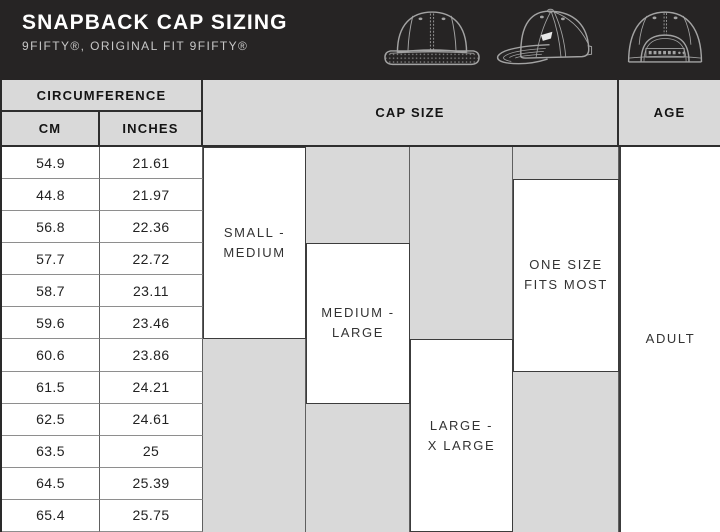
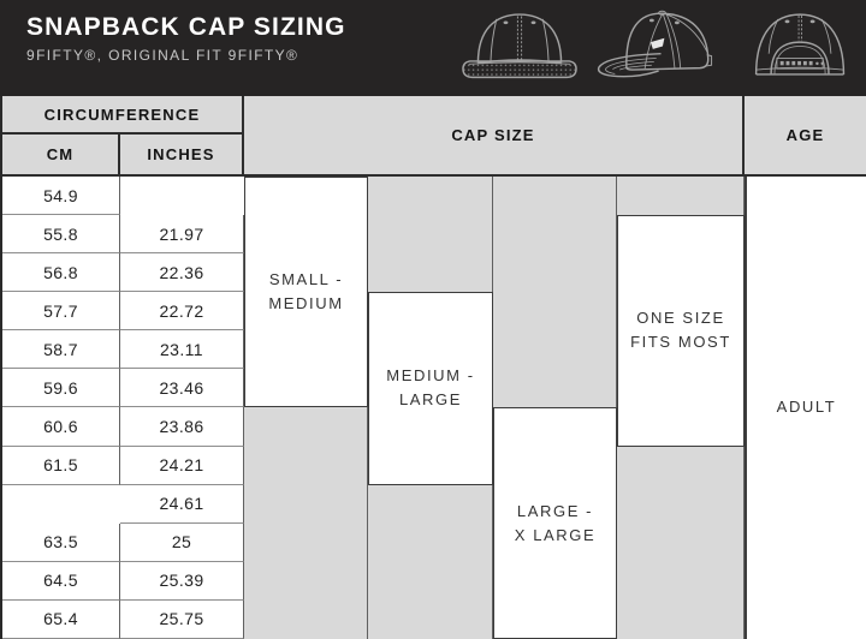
  SNAPBACK CAP SIZING
  9FIFTY®, ORIGINAL FIT 9FIFTY®
  CIRCUMFERENCE
  CM
  INCHES
  CAP SIZE
  AGE
  54.9
- 21.61
- 44.8
+ 55.8
  21.97
  56.8
  22.36
  57.7
  22.72
  58.7
  23.11
  59.6
  23.46
  60.6
  23.86
  61.5
  24.21
- 62.5
  24.61
  63.5
  25
  64.5
  25.39
  65.4
  25.75
  SMALL -
  MEDIUM
  MEDIUM -
  LARGE
  LARGE -
  X LARGE
  ONE SIZE
  FITS MOST
  ADULT
